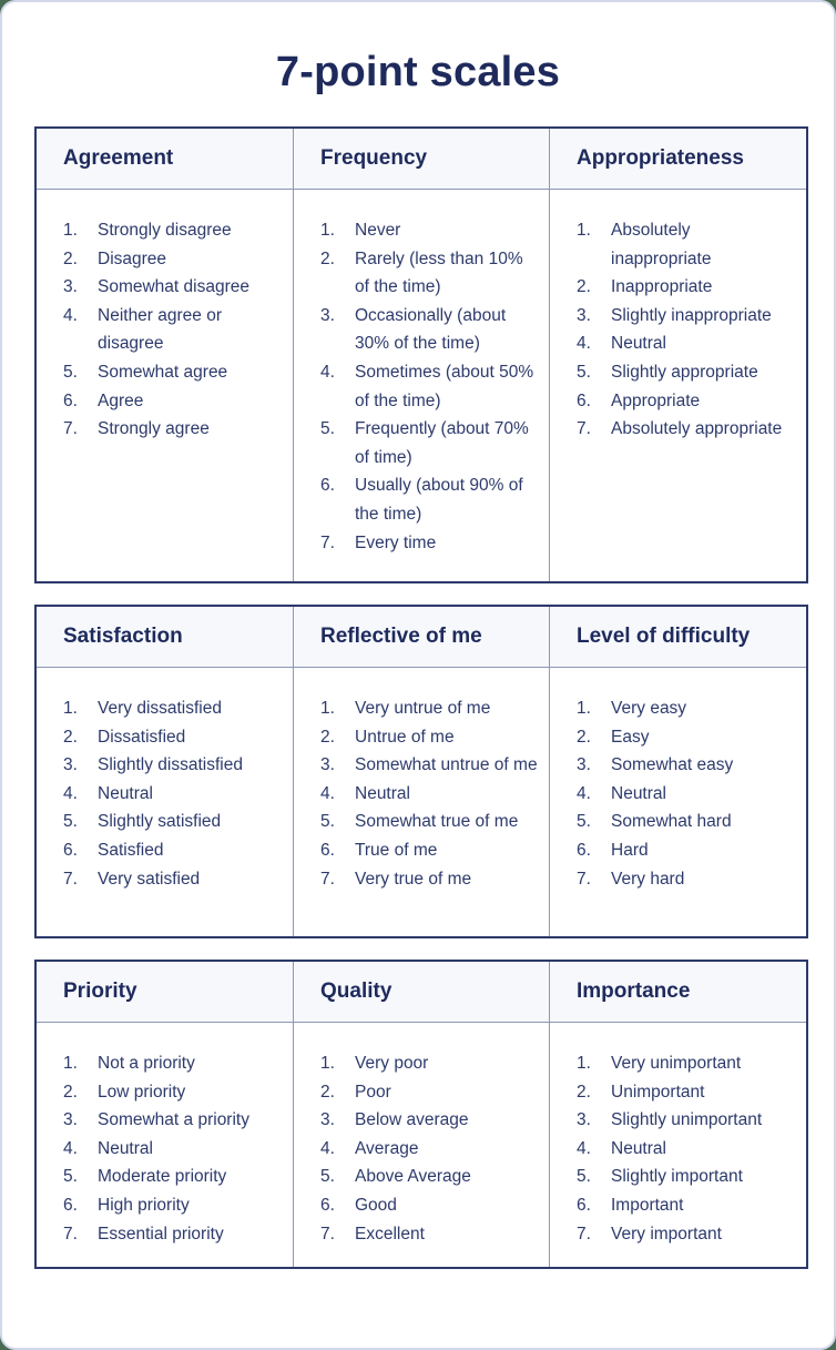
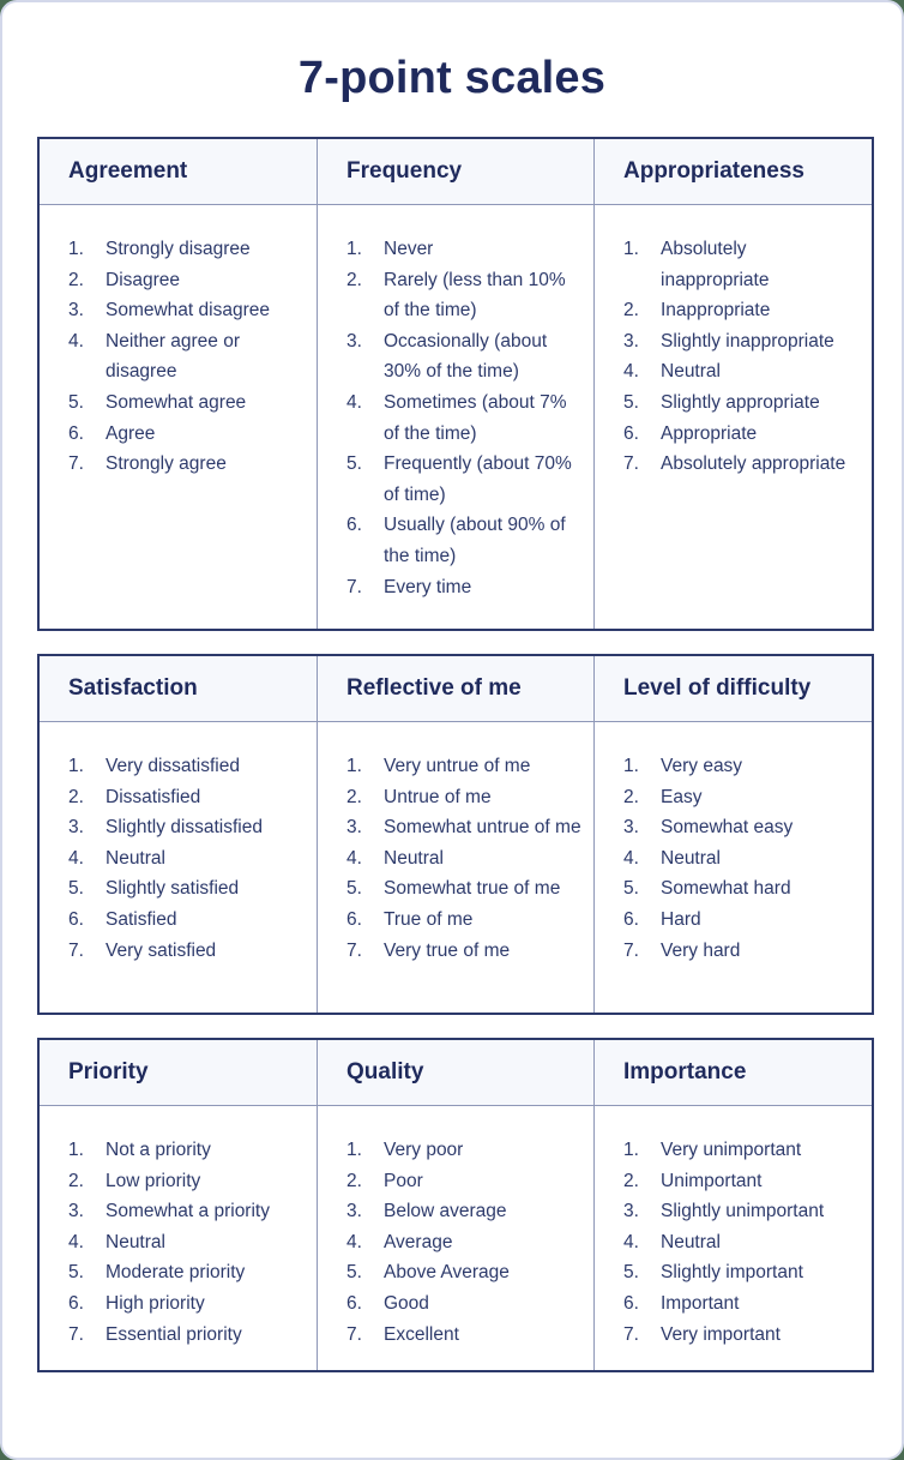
  7-point scales
  Agreement
  Frequency
  Appropriateness
  1.
  Strongly disagree
  2.
  Disagree
  3.
  Somewhat disagree
  4.
  Neither agree or disagree
  5.
  Somewhat agree
  6.
  Agree
  7.
  Strongly agree
  1.
  Never
  2.
  Rarely (less than 10% of the time)
  3.
  Occasionally (about 30% of the time)
  4.
- Sometimes (about 50% of the time)
+ Sometimes (about 7% of the time)
  5.
  Frequently (about 70% of time)
  6.
  Usually (about 90% of the time)
  7.
  Every time
  1.
  Absolutely inappropriate
  2.
  Inappropriate
  3.
  Slightly inappropriate
  4.
  Neutral
  5.
  Slightly appropriate
  6.
  Appropriate
  7.
  Absolutely appropriate
  Satisfaction
  Reflective of me
  Level of difficulty
  1.
  Very dissatisfied
  2.
  Dissatisfied
  3.
  Slightly dissatisfied
  4.
  Neutral
  5.
  Slightly satisfied
  6.
  Satisfied
  7.
  Very satisfied
  1.
  Very untrue of me
  2.
  Untrue of me
  3.
  Somewhat untrue of me
  4.
  Neutral
  5.
  Somewhat true of me
  6.
  True of me
  7.
  Very true of me
  1.
  Very easy
  2.
  Easy
  3.
  Somewhat easy
  4.
  Neutral
  5.
  Somewhat hard
  6.
  Hard
  7.
  Very hard
  Priority
  Quality
  Importance
  1.
  Not a priority
  2.
  Low priority
  3.
  Somewhat a priority
  4.
  Neutral
  5.
  Moderate priority
  6.
  High priority
  7.
  Essential priority
  1.
  Very poor
  2.
  Poor
  3.
  Below average
  4.
  Average
  5.
  Above Average
  6.
  Good
  7.
  Excellent
  1.
  Very unimportant
  2.
  Unimportant
  3.
  Slightly unimportant
  4.
  Neutral
  5.
  Slightly important
  6.
  Important
  7.
  Very important
